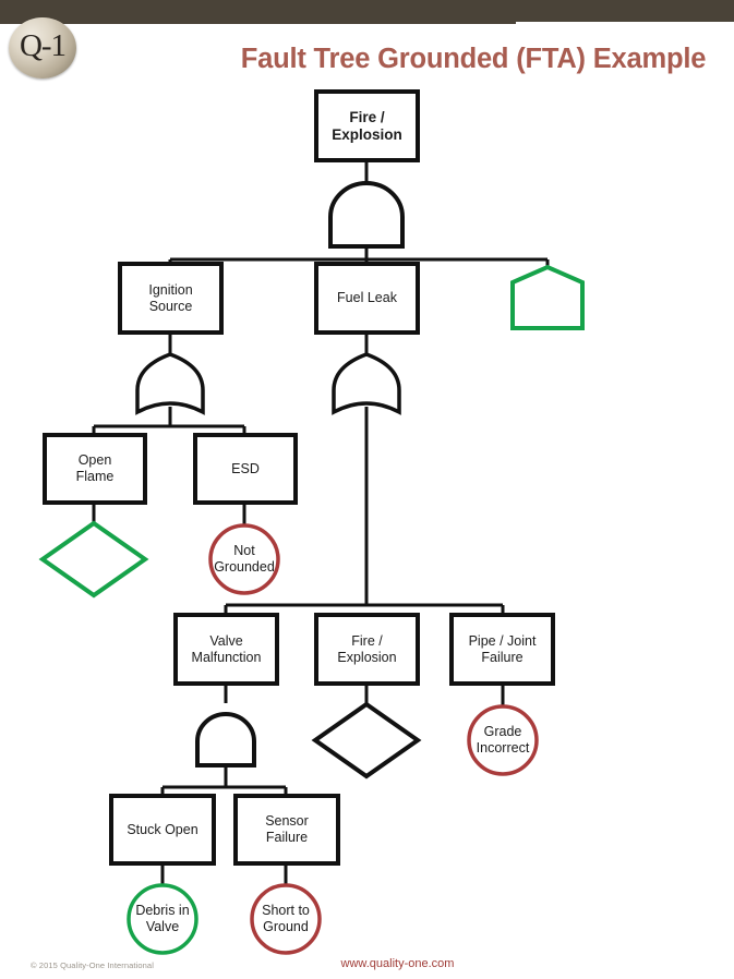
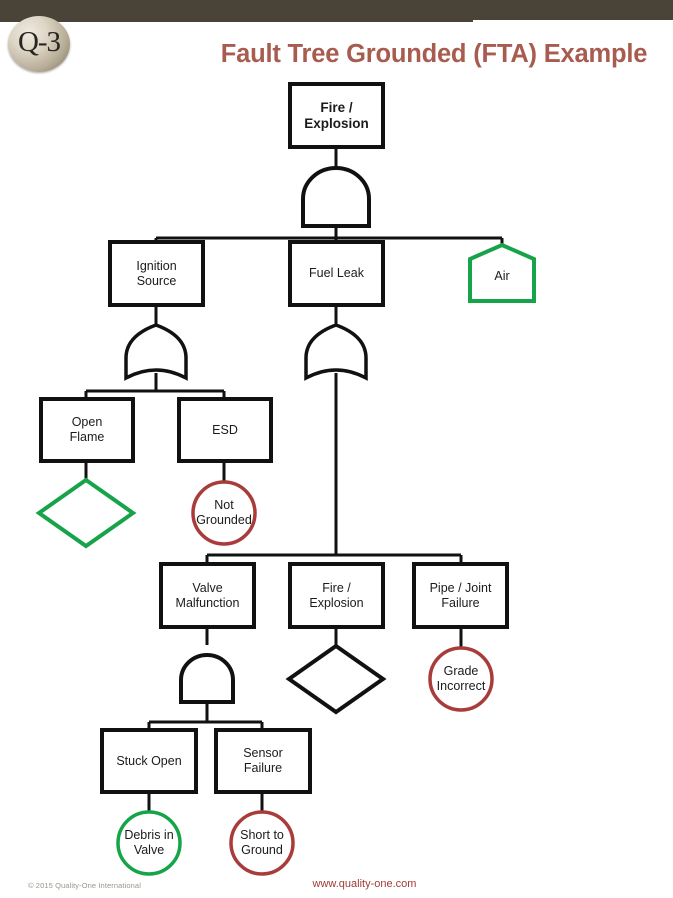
- Q-1
+ Q-3
  Fault Tree Grounded (FTA) Example
  Fire /
  Explosion
  Ignition
  Source
  Fuel Leak
+ Air
  Open
  Flame
  ESD
  Not
  Grounded
  Valve
  Malfunction
  Fire /
  Explosion
  Pipe / Joint
  Failure
  Grade
  Incorrect
  Stuck Open
  Sensor
  Failure
  Debris in
  Valve
  Short to
  Ground
  © 2015 Quality-One International
  www.quality-one.com
